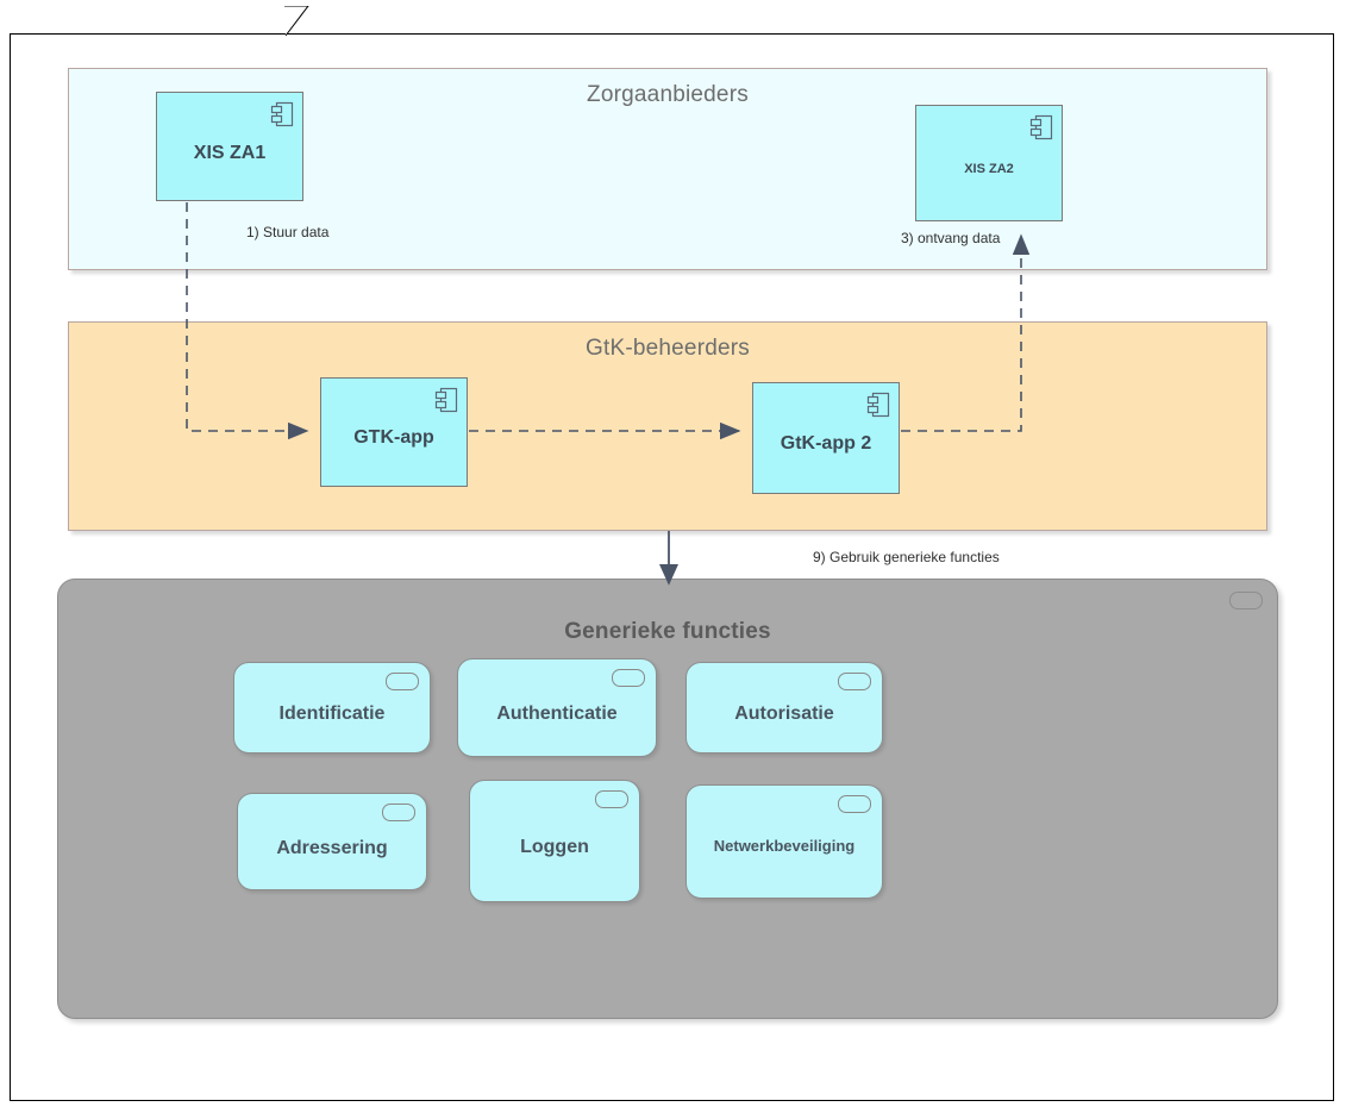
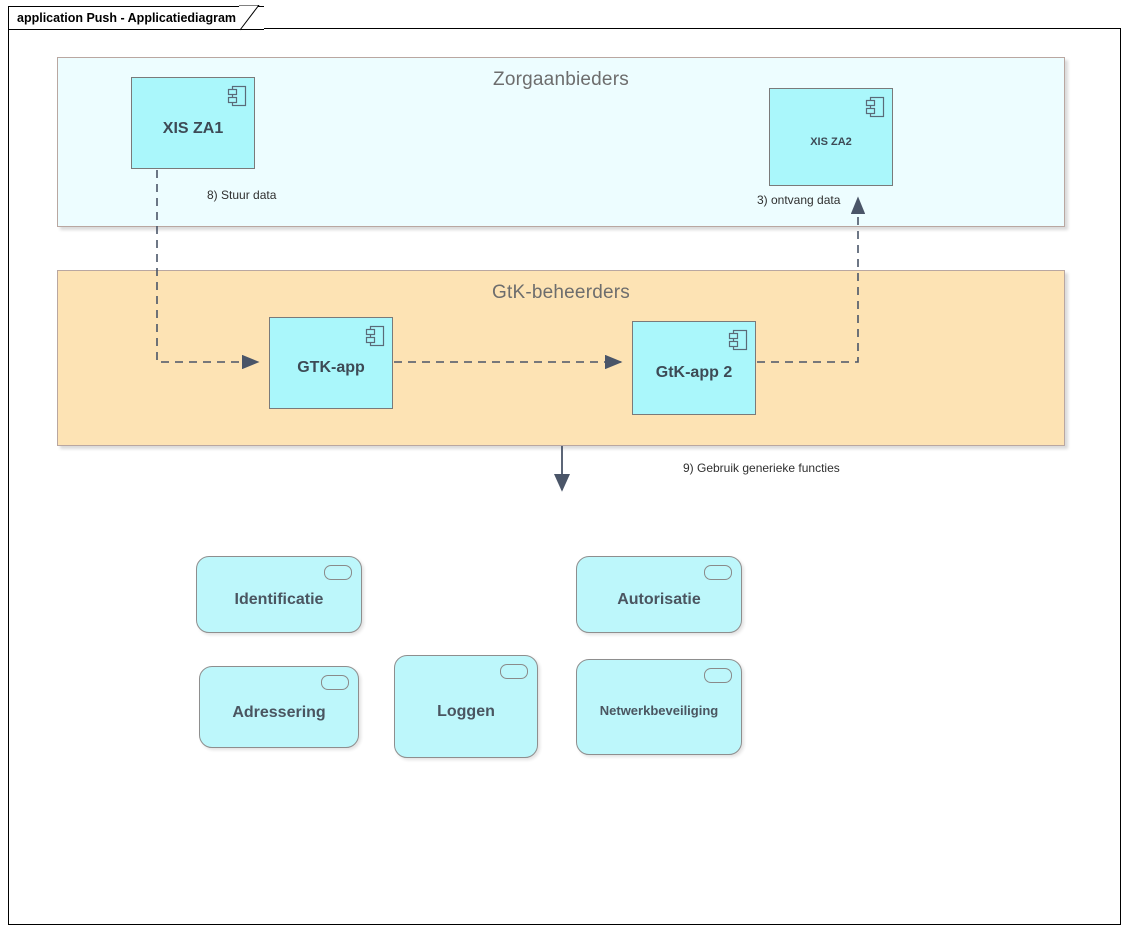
+ application Push - Applicatiediagram
  Zorgaanbieders
  XIS ZA1
  XIS ZA2
  GtK-beheerders
  GTK-app
  GtK-app 2
- Generieke functies
  Identificatie
- Authenticatie
  Autorisatie
  Adressering
  Loggen
  Netwerkbeveiliging
- 1) Stuur data
+ 8) Stuur data
  9) Gebruik generieke functies
  3) ontvang data
